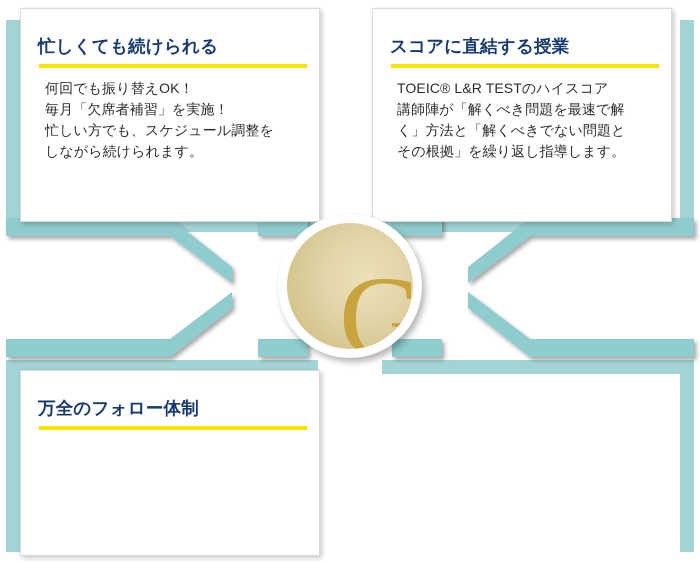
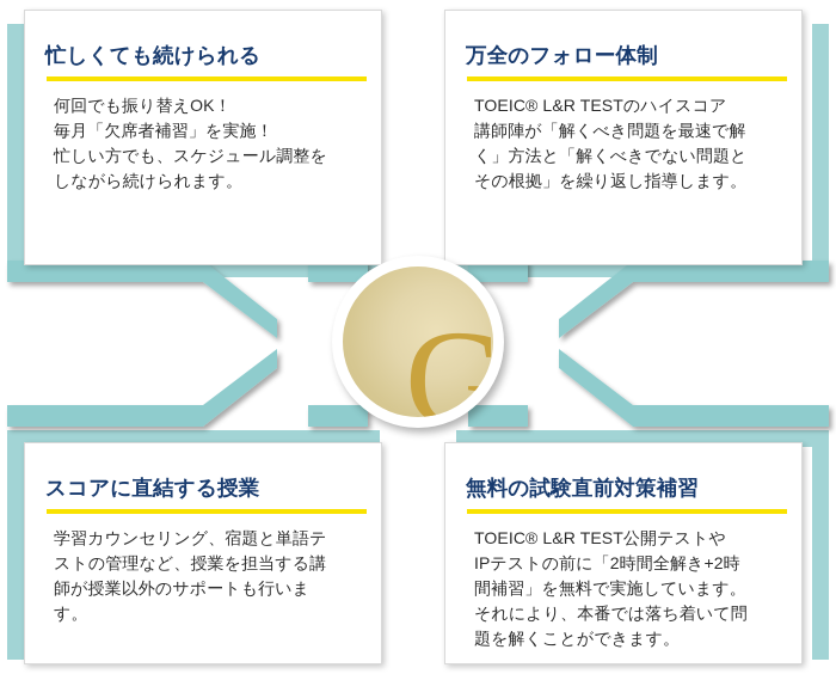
  G
  忙しくても続けられる
  何回でも振り替えOK！
  毎月「欠席者補習」を実施！
  忙しい方でも、スケジュール調整を
  しながら続けられます。
- スコアに直結する授業
+ 万全のフォロー体制
  TOEIC® L&R TESTのハイスコア
  講師陣が「解くべき問題を最速で解
  く」方法と「解くべきでない問題と
  その根拠」を繰り返し指導します。
- 万全のフォロー体制
+ スコアに直結する授業
+ 学習カウンセリング、宿題と単語テ
+ ストの管理など、授業を担当する講
+ 師が授業以外のサポートも行いま
+ す。
+ 無料の試験直前対策補習
+ TOEIC® L&R TEST公開テストや
+ IPテストの前に「2時間全解き+2時
+ 間補習」を無料で実施しています。
+ それにより、本番では落ち着いて問
+ 題を解くことができます。
